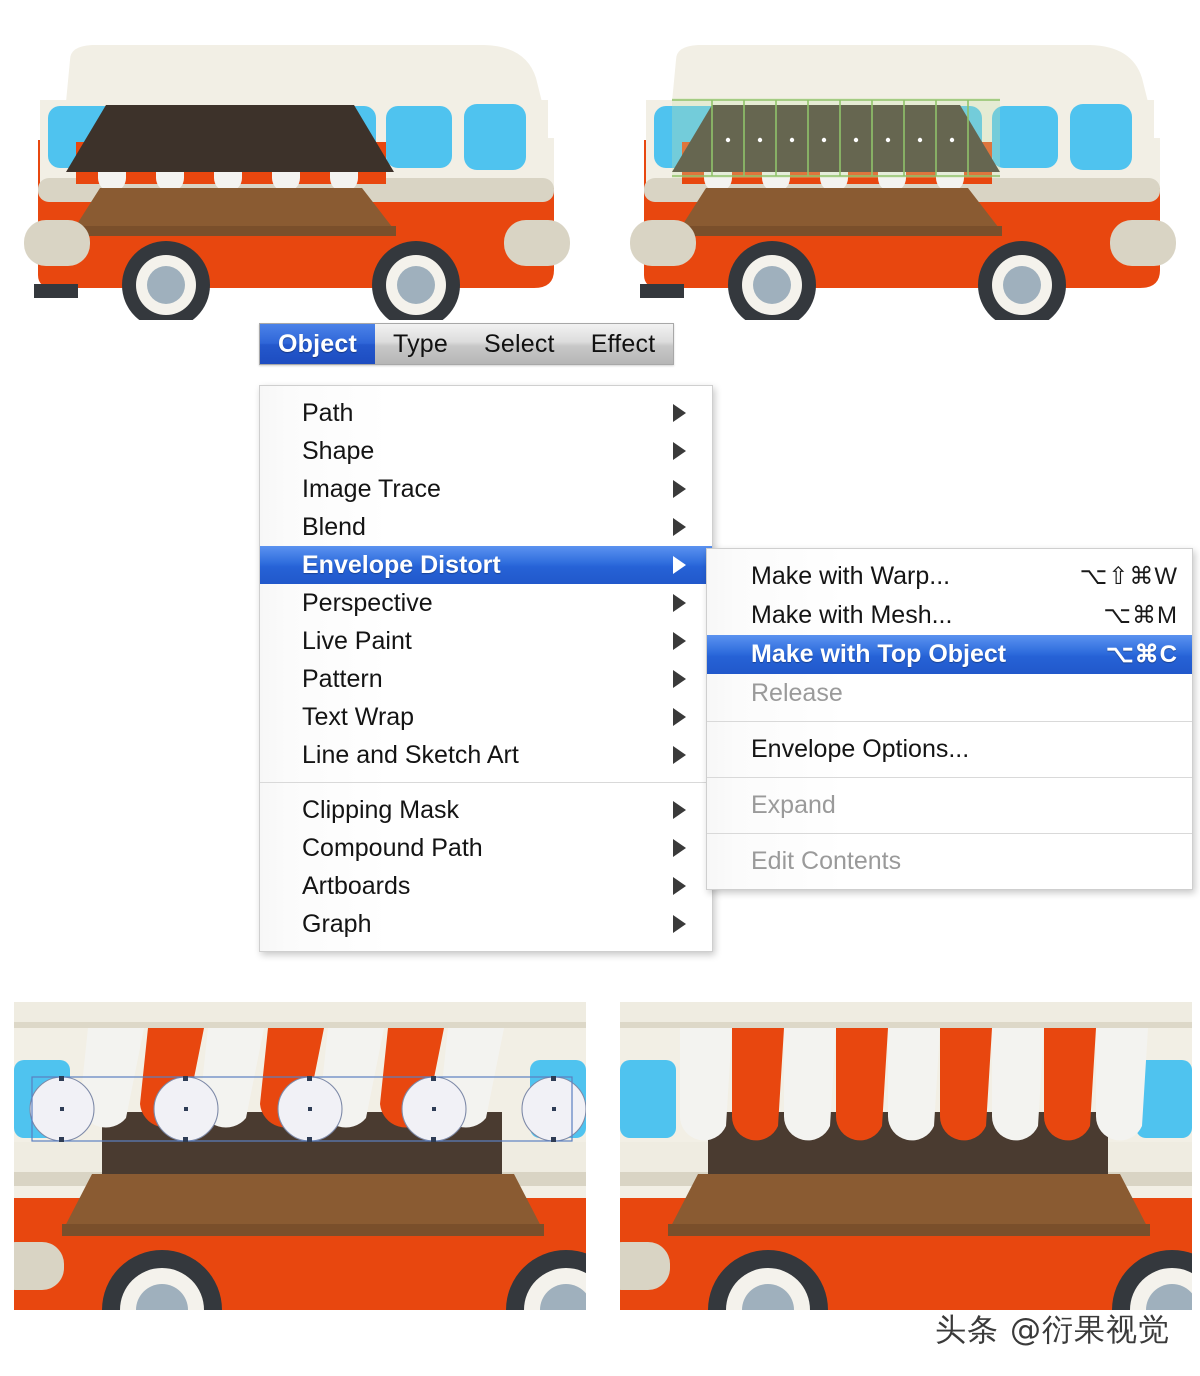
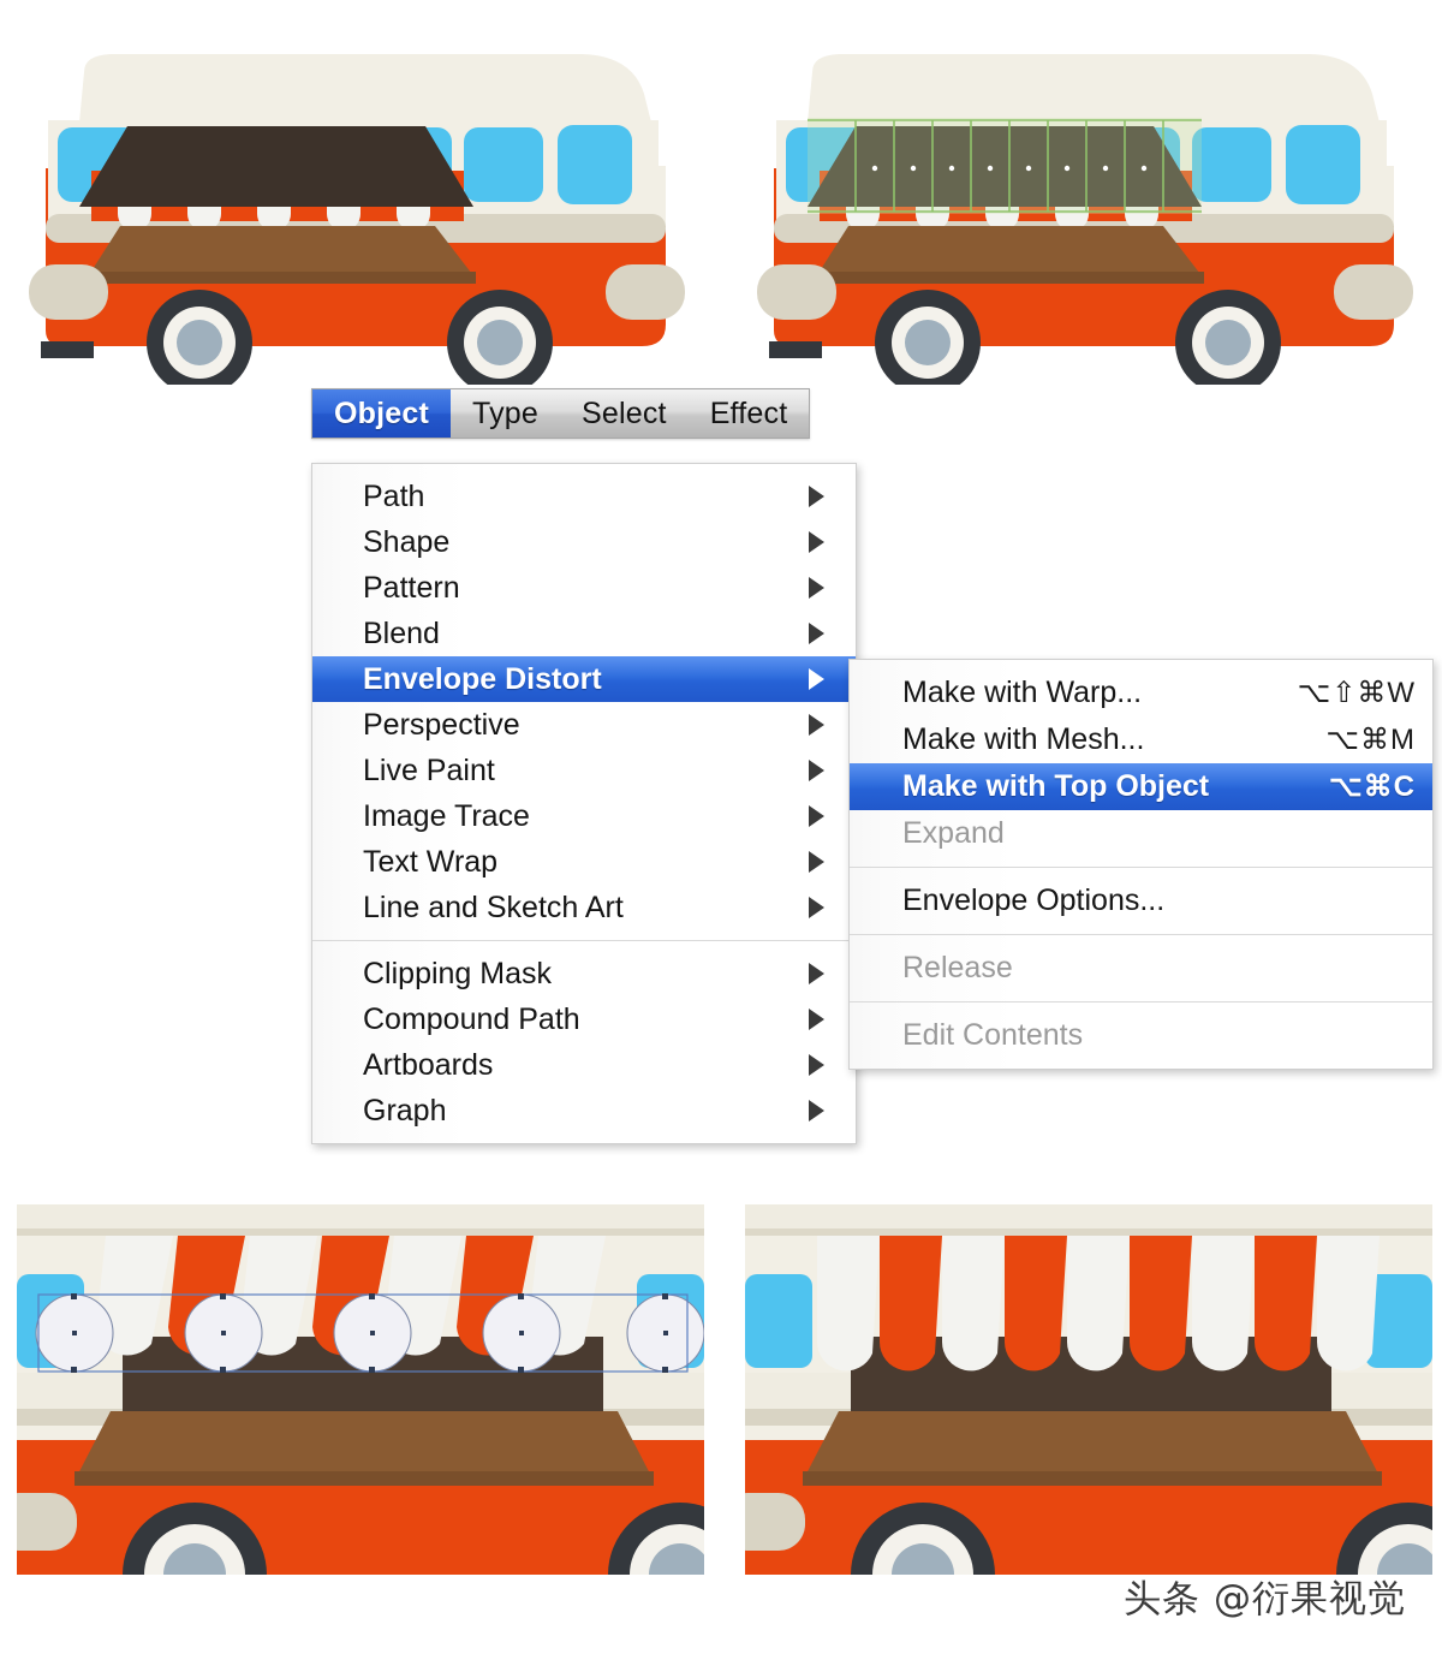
  Object
  Type
  Select
  Effect
  Path
  Shape
- Image Trace
+ Pattern
  Blend
  Envelope Distort
  Perspective
  Live Paint
- Pattern
+ Image Trace
  Text Wrap
  Line and Sketch Art
  Clipping Mask
  Compound Path
  Artboards
  Graph
  Make with Warp...
  ⌥⇧⌘W
  Make with Mesh...
  ⌥⌘M
  Make with Top Object
  ⌥⌘C
- Release
+ Expand
  Envelope Options...
- Expand
+ Release
  Edit Contents
  头条 @衍果视觉
